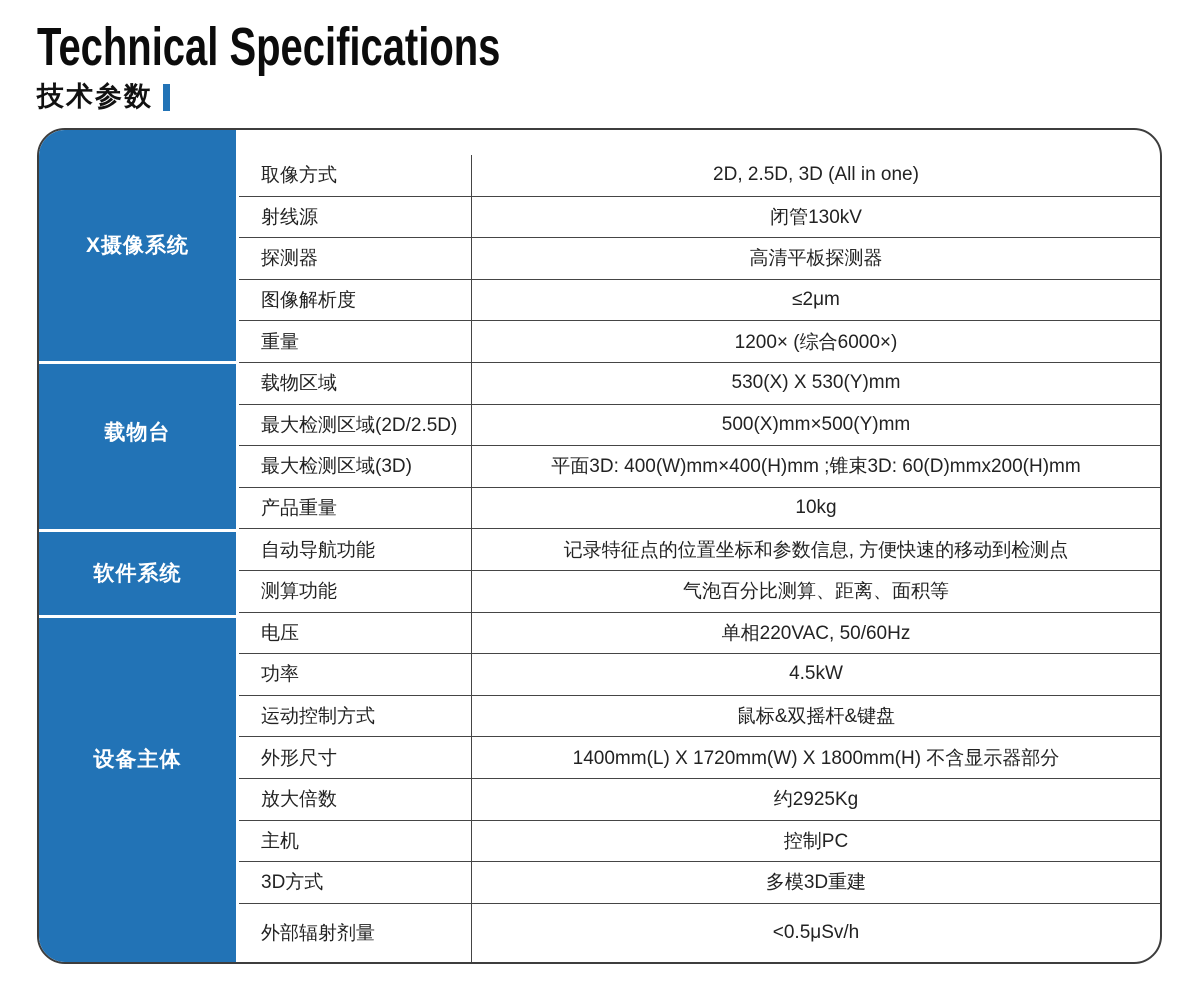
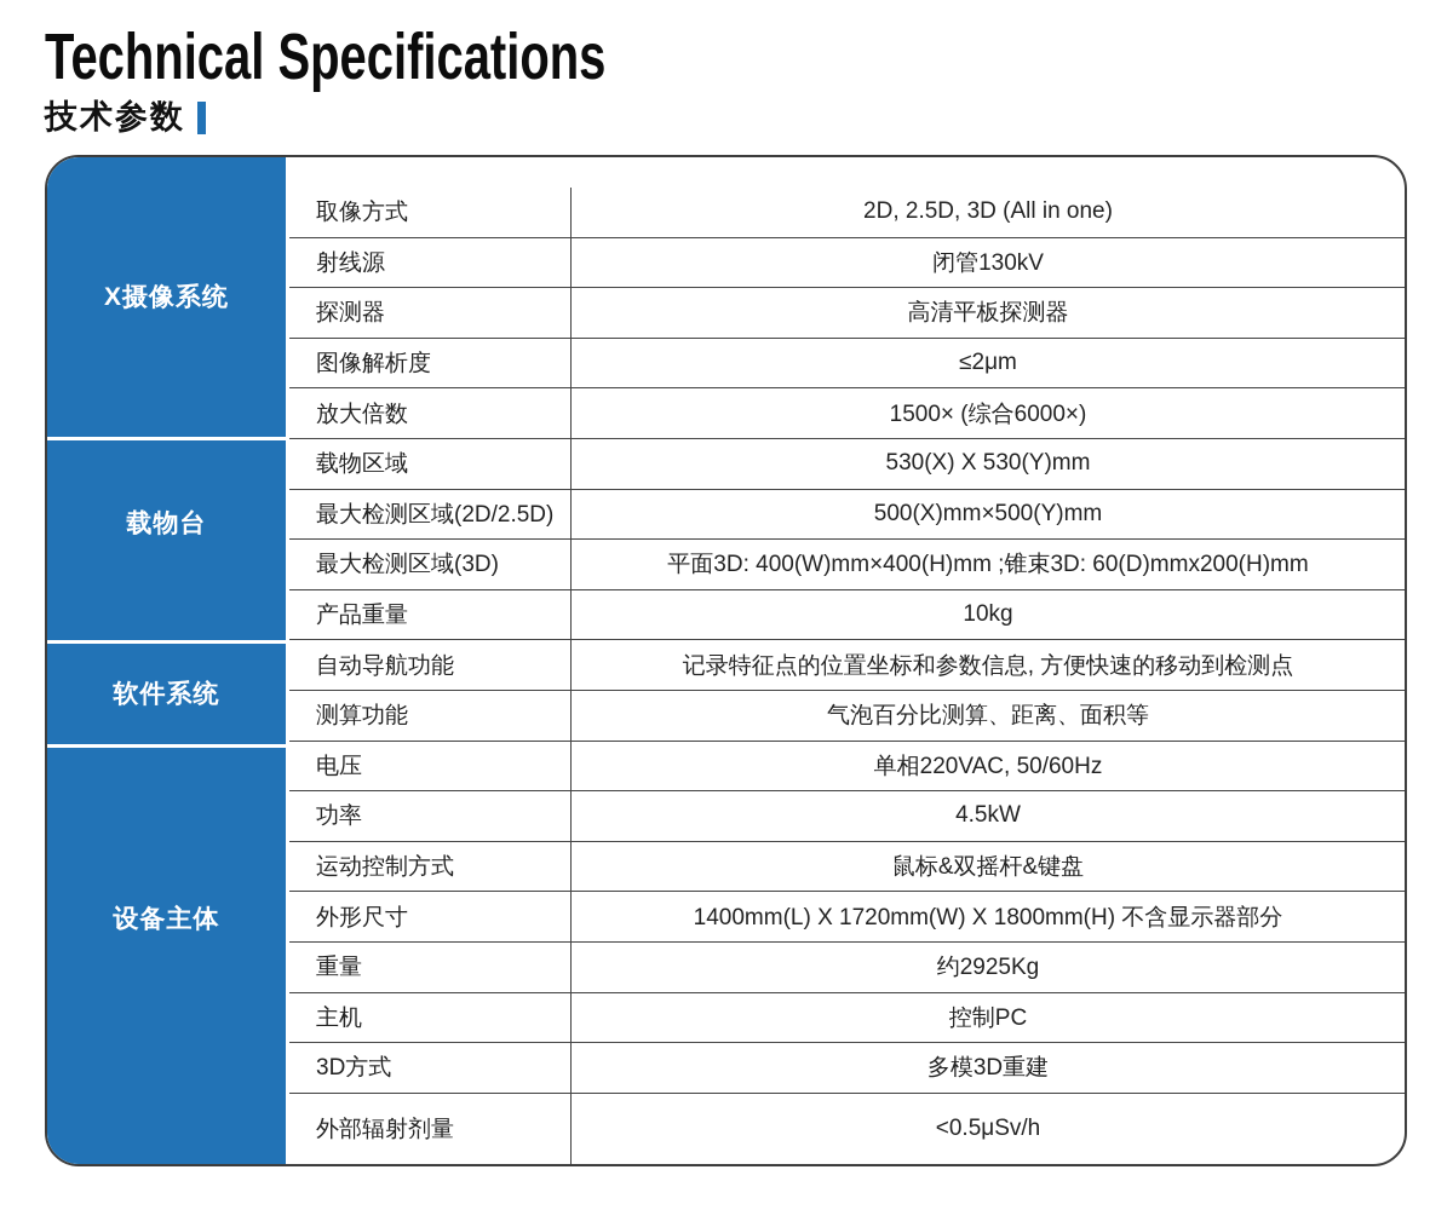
  Technical Specifications
  技术参数
  X摄像系统
  载物台
  软件系统
  设备主体
  取像方式
  2D, 2.5D, 3D (All in one)
  射线源
  闭管130kV
  探测器
  高清平板探测器
  图像解析度
  ≤2μm
- 重量
+ 放大倍数
- 1200× (综合6000×)
+ 1500× (综合6000×)
  载物区域
  530(X) X 530(Y)mm
  最大检测区域(2D/2.5D)
  500(X)mm×500(Y)mm
  最大检测区域(3D)
  平面3D: 400(W)mm×400(H)mm ;锥束3D: 60(D)mmx200(H)mm
  产品重量
  10kg
  自动导航功能
  记录特征点的位置坐标和参数信息, 方便快速的移动到检测点
  测算功能
  气泡百分比测算、距离、面积等
  电压
  单相220VAC, 50/60Hz
  功率
  4.5kW
  运动控制方式
  鼠标&双摇杆&键盘
  外形尺寸
  1400mm(L) X 1720mm(W) X 1800mm(H) 不含显示器部分
- 放大倍数
+ 重量
  约2925Kg
  主机
  控制PC
  3D方式
  多模3D重建
  外部辐射剂量
  <0.5μSv/h
